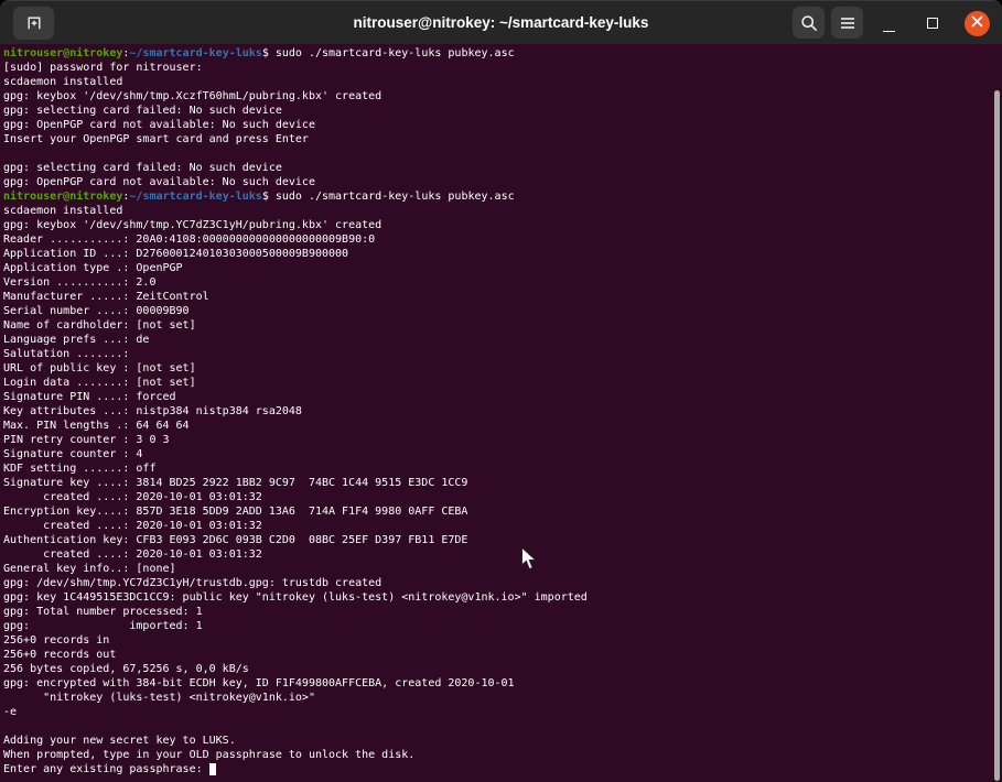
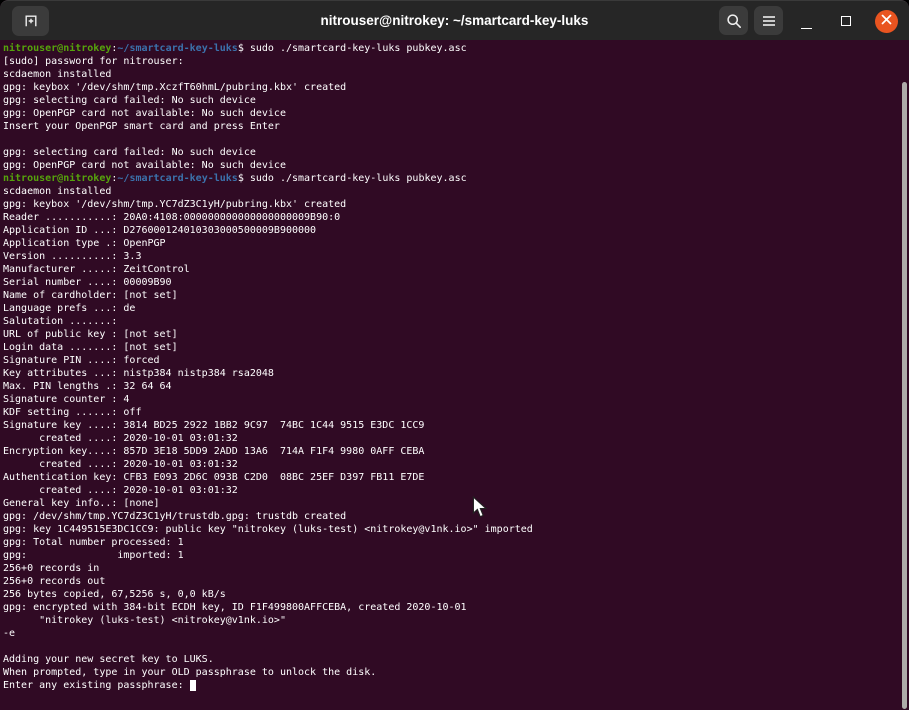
  nitrouser@nitrokey: ~/smartcard-key-luks
  nitrouser@nitrokey:~/smartcard-key-luks$ sudo ./smartcard-key-luks pubkey.asc
  [sudo] password for nitrouser:
  scdaemon installed
  gpg: keybox '/dev/shm/tmp.XczfT60hmL/pubring.kbx' created
  gpg: selecting card failed: No such device
  gpg: OpenPGP card not available: No such device
  Insert your OpenPGP smart card and press Enter
  gpg: selecting card failed: No such device
  gpg: OpenPGP card not available: No such device
  nitrouser@nitrokey:~/smartcard-key-luks$ sudo ./smartcard-key-luks pubkey.asc
  scdaemon installed
  gpg: keybox '/dev/shm/tmp.YC7dZ3C1yH/pubring.kbx' created
  Reader ...........: 20A0:4108:000000000000000000009B90:0
  Application ID ...: D276000124010303000500009B900000
  Application type .: OpenPGP
- Version ..........: 2.0
+ Version ..........: 3.3
  Manufacturer .....: ZeitControl
  Serial number ....: 00009B90
  Name of cardholder: [not set]
  Language prefs ...: de
  Salutation .......:
  URL of public key : [not set]
  Login data .......: [not set]
  Signature PIN ....: forced
  Key attributes ...: nistp384 nistp384 rsa2048
- Max. PIN lengths .: 64 64 64
+ Max. PIN lengths .: 32 64 64
- PIN retry counter : 3 0 3
  Signature counter : 4
  KDF setting ......: off
  Signature key ....: 3814 BD25 2922 1BB2 9C97 74BC 1C44 9515 E3DC 1CC9
  created ....: 2020-10-01 03:01:32
  Encryption key....: 857D 3E18 5DD9 2ADD 13A6 714A F1F4 9980 0AFF CEBA
  created ....: 2020-10-01 03:01:32
  Authentication key: CFB3 E093 2D6C 093B C2D0 08BC 25EF D397 FB11 E7DE
  created ....: 2020-10-01 03:01:32
  General key info..: [none]
  gpg: /dev/shm/tmp.YC7dZ3C1yH/trustdb.gpg: trustdb created
  gpg: key 1C449515E3DC1CC9: public key "nitrokey (luks-test) <nitrokey@v1nk.io>" imported
  gpg: Total number processed: 1
  gpg: imported: 1
  256+0 records in
  256+0 records out
  256 bytes copied, 67,5256 s, 0,0 kB/s
  gpg: encrypted with 384-bit ECDH key, ID F1F499800AFFCEBA, created 2020-10-01
  "nitrokey (luks-test) <nitrokey@v1nk.io>"
  -e
  Adding your new secret key to LUKS.
  When prompted, type in your OLD passphrase to unlock the disk.
  Enter any existing passphrase:
